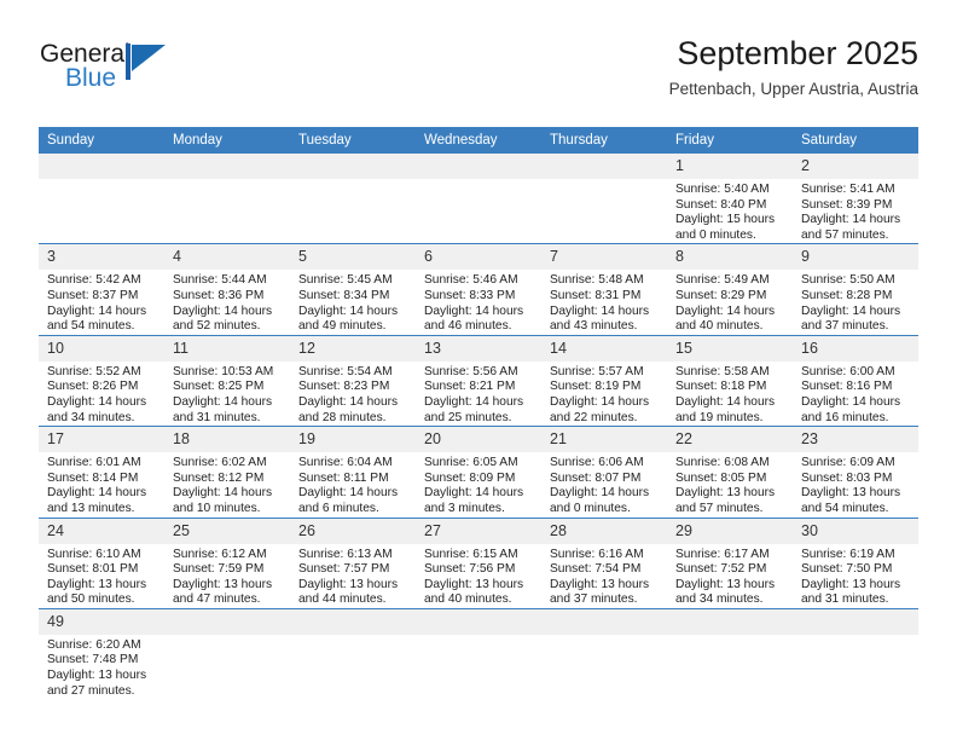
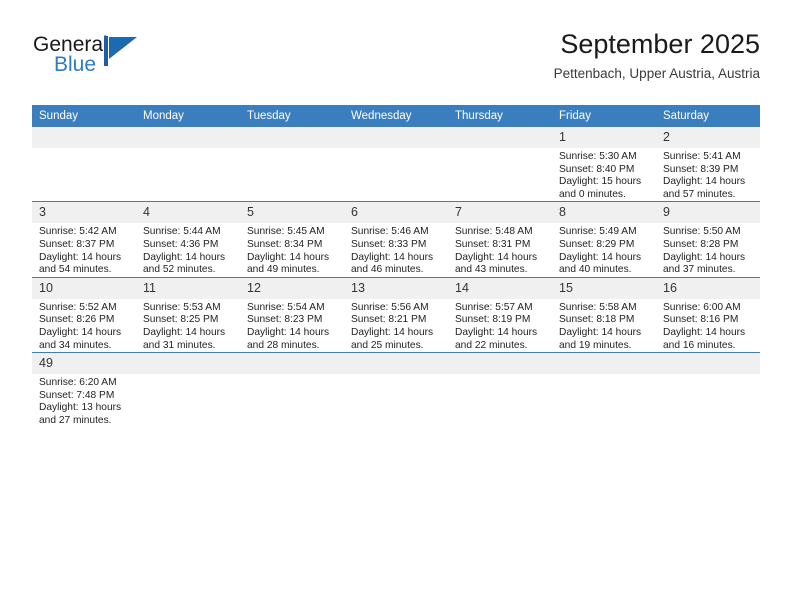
  Genera
  Blue
  September 2025
  Pettenbach, Upper Austria, Austria
  Sunday	Monday	Tuesday	Wednesday	Thursday	Friday	Saturday
- 					1Sunrise: 5:40 AMSunset: 8:40 PMDaylight: 15 hoursand 0 minutes.	2Sunrise: 5:41 AMSunset: 8:39 PMDaylight: 14 hoursand 57 minutes.
+ 					1Sunrise: 5:30 AMSunset: 8:40 PMDaylight: 15 hoursand 0 minutes.	2Sunrise: 5:41 AMSunset: 8:39 PMDaylight: 14 hoursand 57 minutes.
- 3Sunrise: 5:42 AMSunset: 8:37 PMDaylight: 14 hoursand 54 minutes.	4Sunrise: 5:44 AMSunset: 8:36 PMDaylight: 14 hoursand 52 minutes.	5Sunrise: 5:45 AMSunset: 8:34 PMDaylight: 14 hoursand 49 minutes.	6Sunrise: 5:46 AMSunset: 8:33 PMDaylight: 14 hoursand 46 minutes.	7Sunrise: 5:48 AMSunset: 8:31 PMDaylight: 14 hoursand 43 minutes.	8Sunrise: 5:49 AMSunset: 8:29 PMDaylight: 14 hoursand 40 minutes.	9Sunrise: 5:50 AMSunset: 8:28 PMDaylight: 14 hoursand 37 minutes.
+ 3Sunrise: 5:42 AMSunset: 8:37 PMDaylight: 14 hoursand 54 minutes.	4Sunrise: 5:44 AMSunset: 4:36 PMDaylight: 14 hoursand 52 minutes.	5Sunrise: 5:45 AMSunset: 8:34 PMDaylight: 14 hoursand 49 minutes.	6Sunrise: 5:46 AMSunset: 8:33 PMDaylight: 14 hoursand 46 minutes.	7Sunrise: 5:48 AMSunset: 8:31 PMDaylight: 14 hoursand 43 minutes.	8Sunrise: 5:49 AMSunset: 8:29 PMDaylight: 14 hoursand 40 minutes.	9Sunrise: 5:50 AMSunset: 8:28 PMDaylight: 14 hoursand 37 minutes.
- 10Sunrise: 5:52 AMSunset: 8:26 PMDaylight: 14 hoursand 34 minutes.	11Sunrise: 10:53 AMSunset: 8:25 PMDaylight: 14 hoursand 31 minutes.	12Sunrise: 5:54 AMSunset: 8:23 PMDaylight: 14 hoursand 28 minutes.	13Sunrise: 5:56 AMSunset: 8:21 PMDaylight: 14 hoursand 25 minutes.	14Sunrise: 5:57 AMSunset: 8:19 PMDaylight: 14 hoursand 22 minutes.	15Sunrise: 5:58 AMSunset: 8:18 PMDaylight: 14 hoursand 19 minutes.	16Sunrise: 6:00 AMSunset: 8:16 PMDaylight: 14 hoursand 16 minutes.
+ 10Sunrise: 5:52 AMSunset: 8:26 PMDaylight: 14 hoursand 34 minutes.	11Sunrise: 5:53 AMSunset: 8:25 PMDaylight: 14 hoursand 31 minutes.	12Sunrise: 5:54 AMSunset: 8:23 PMDaylight: 14 hoursand 28 minutes.	13Sunrise: 5:56 AMSunset: 8:21 PMDaylight: 14 hoursand 25 minutes.	14Sunrise: 5:57 AMSunset: 8:19 PMDaylight: 14 hoursand 22 minutes.	15Sunrise: 5:58 AMSunset: 8:18 PMDaylight: 14 hoursand 19 minutes.	16Sunrise: 6:00 AMSunset: 8:16 PMDaylight: 14 hoursand 16 minutes.
- 17Sunrise: 6:01 AMSunset: 8:14 PMDaylight: 14 hoursand 13 minutes.	18Sunrise: 6:02 AMSunset: 8:12 PMDaylight: 14 hoursand 10 minutes.	19Sunrise: 6:04 AMSunset: 8:11 PMDaylight: 14 hoursand 6 minutes.	20Sunrise: 6:05 AMSunset: 8:09 PMDaylight: 14 hoursand 3 minutes.	21Sunrise: 6:06 AMSunset: 8:07 PMDaylight: 14 hoursand 0 minutes.	22Sunrise: 6:08 AMSunset: 8:05 PMDaylight: 13 hoursand 57 minutes.	23Sunrise: 6:09 AMSunset: 8:03 PMDaylight: 13 hoursand 54 minutes.
- 24Sunrise: 6:10 AMSunset: 8:01 PMDaylight: 13 hoursand 50 minutes.	25Sunrise: 6:12 AMSunset: 7:59 PMDaylight: 13 hoursand 47 minutes.	26Sunrise: 6:13 AMSunset: 7:57 PMDaylight: 13 hoursand 44 minutes.	27Sunrise: 6:15 AMSunset: 7:56 PMDaylight: 13 hoursand 40 minutes.	28Sunrise: 6:16 AMSunset: 7:54 PMDaylight: 13 hoursand 37 minutes.	29Sunrise: 6:17 AMSunset: 7:52 PMDaylight: 13 hoursand 34 minutes.	30Sunrise: 6:19 AMSunset: 7:50 PMDaylight: 13 hoursand 31 minutes.
  49Sunrise: 6:20 AMSunset: 7:48 PMDaylight: 13 hoursand 27 minutes.
